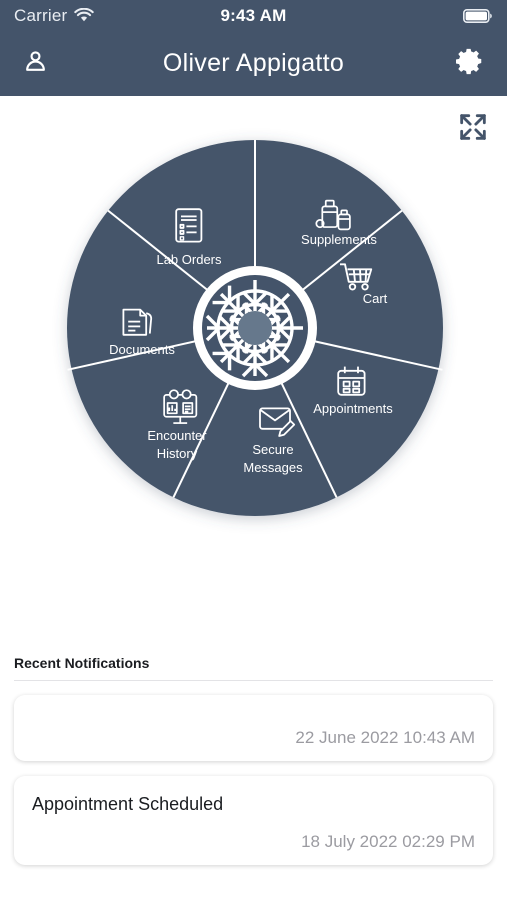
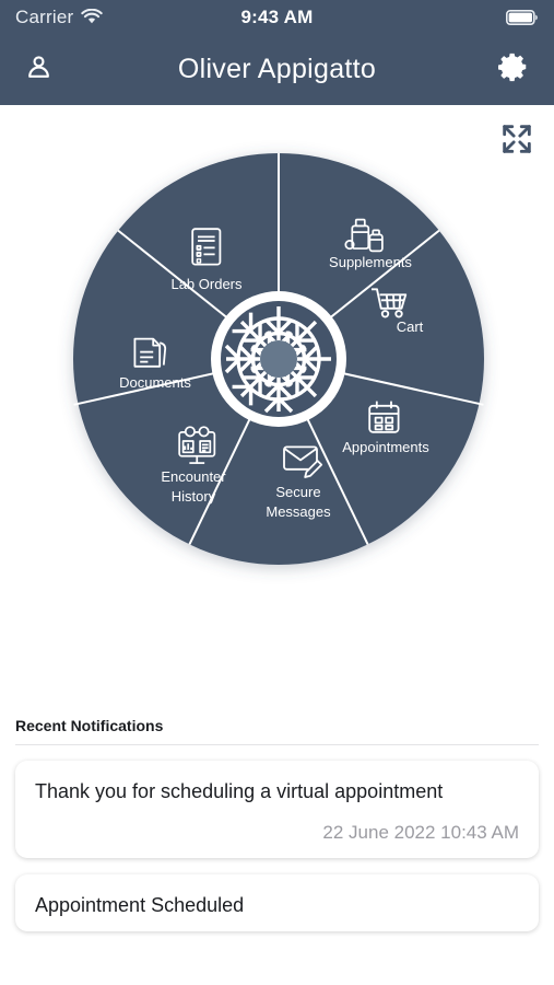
  Carrier
  9:43 AM
  Oliver Appigatto
  Supplements
  Cart
  Appointments
  Secure
  Messages
  Encounter
  History
  Documents
  Lab Orders
  Recent Notifications
+ Thank you for scheduling a virtual appointment
  22 June 2022 10:43 AM
  Appointment Scheduled
- 18 July 2022 02:29 PM
